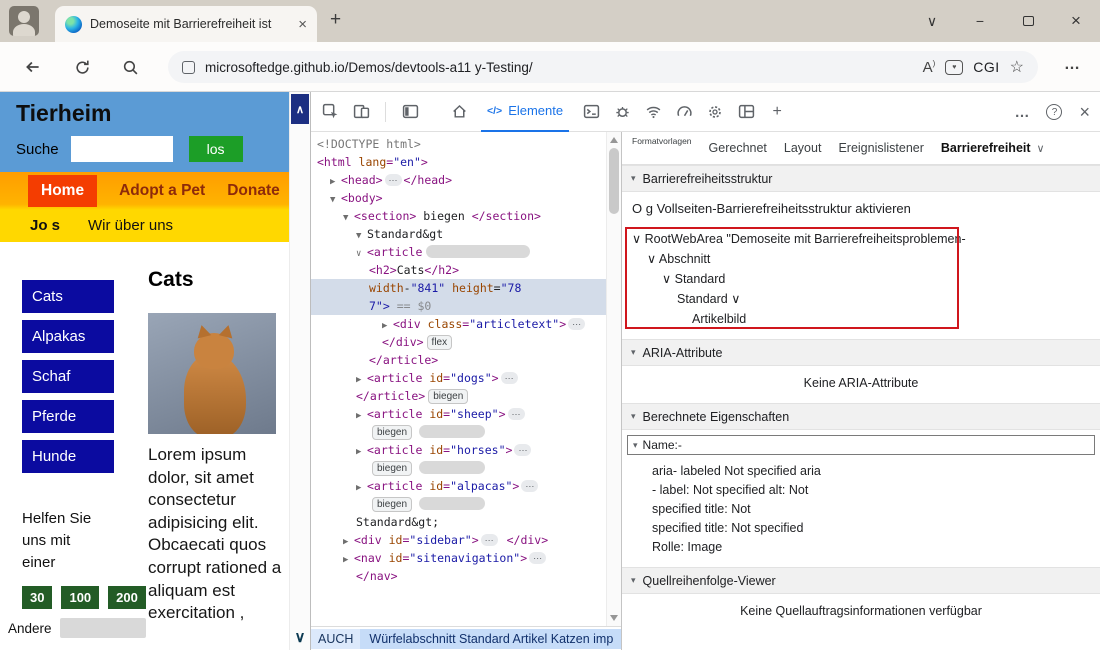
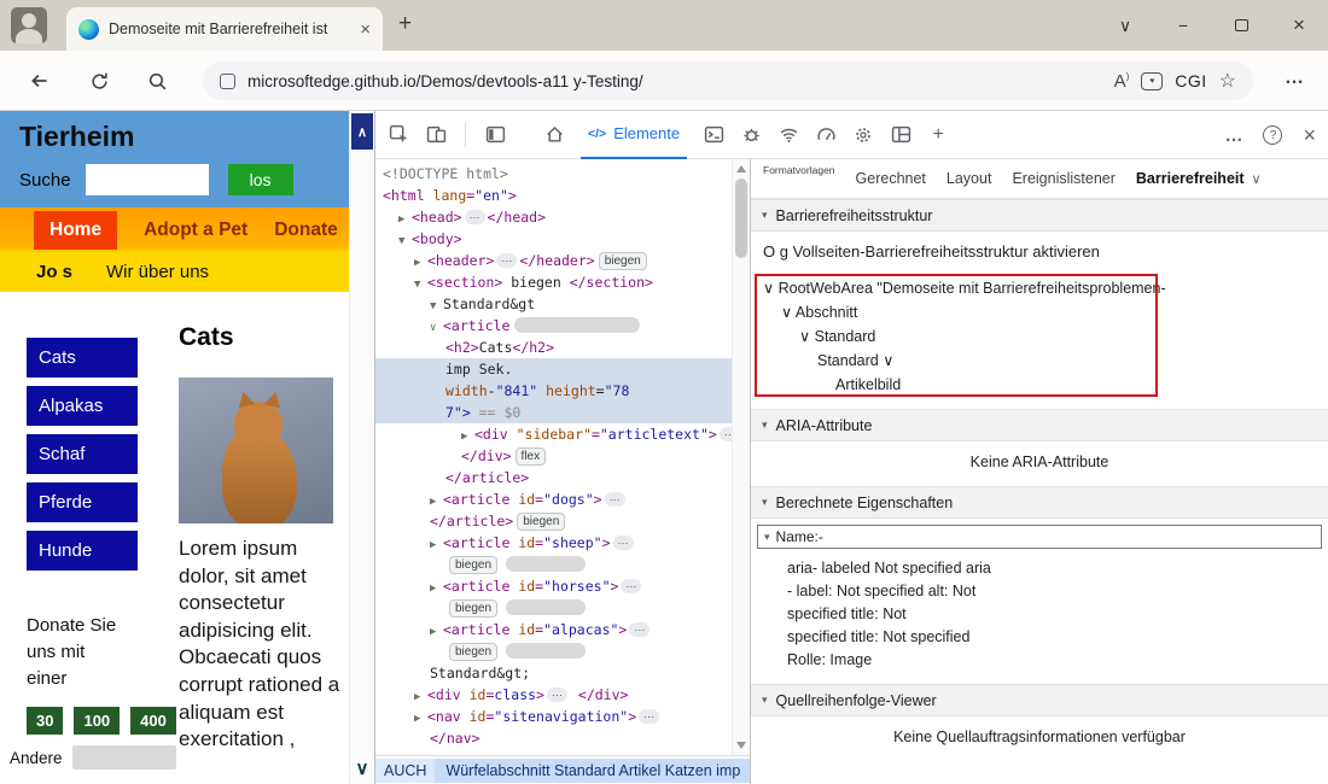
  Demoseite mit Barrierefreiheit ist
  ×
  +
  ∨
  −
  ×
  microsoftedge.github.io/Demos/devtools-a11 y-Testing/
  A)
  CGI
  ☆
  …
  Tierheim
  Suche
  los
  Home
  Adopt a Pet
  Donate
  Jo s
  Wir über uns
  Cats
  Alpakas
  Schaf
  Pferde
  Hunde
  Cats
  Lorem ipsum dolor, sit amet consectetur adipisicing elit. Obcaecati quos corrupt rationed a aliquam est exercitation ,
- Helfen Sie uns mit einer
+ Donate Sie uns mit einer
  30
  100
- 200
+ 400
  Andere
  ∧
  ∨
  </>
  Elemente
  +
  …
  ?
  ×
  <!DOCTYPE html>
  <html lang="en">
  ▶ <head> ⋯ </head>
  ▼ <body>
+ ▶ <header> ⋯ </header> biegen
  ▼ <section> biegen </section>
  ▼ Standard&gt
  ∨ <article
  <h2>Cats</h2>
+ imp Sek.
  width-"841" height="78
  7"> == $0
- ▶ <div class="articletext"> ⋯
+ ▶ <div "sidebar"="articletext"> ⋯
  </div> flex
  </article>
  ▶ <article id="dogs"> ⋯
  </article> biegen
  ▶ <article id="sheep"> ⋯
  biegen
  ▶ <article id="horses"> ⋯
  biegen
  ▶ <article id="alpacas"> ⋯
  biegen
  Standard&gt;
- ▶ <div id="sidebar"> ⋯ </div>
+ ▶ <div id=class> ⋯ </div>
  ▶ <nav id="sitenavigation"> ⋯
  </nav>
  AUCH
  Würfelabschnitt Standard Artikel Katzen imp
  Formatvorlagen
  Gerechnet
  Layout
  Ereignislistener
  Barrierefreiheit
  ∨
  ▾
  Barrierefreiheitsstruktur
  O g Vollseiten-Barrierefreiheitsstruktur aktivieren
  ∨ RootWebArea "Demoseite mit Barrierefreiheitsproblemen-
  ∨ Abschnitt
  ∨ Standard
  Standard ∨
  Artikelbild
  ▾
  ARIA-Attribute
  Keine ARIA-Attribute
  ▾
  Berechnete Eigenschaften
  ▾
  Name:-
  aria- labeled Not specified aria
  - label: Not specified alt: Not
  specified title: Not
  specified title: Not specified
  Rolle: Image
  ▾
  Quellreihenfolge-Viewer
  Keine Quellauftragsinformationen verfügbar
